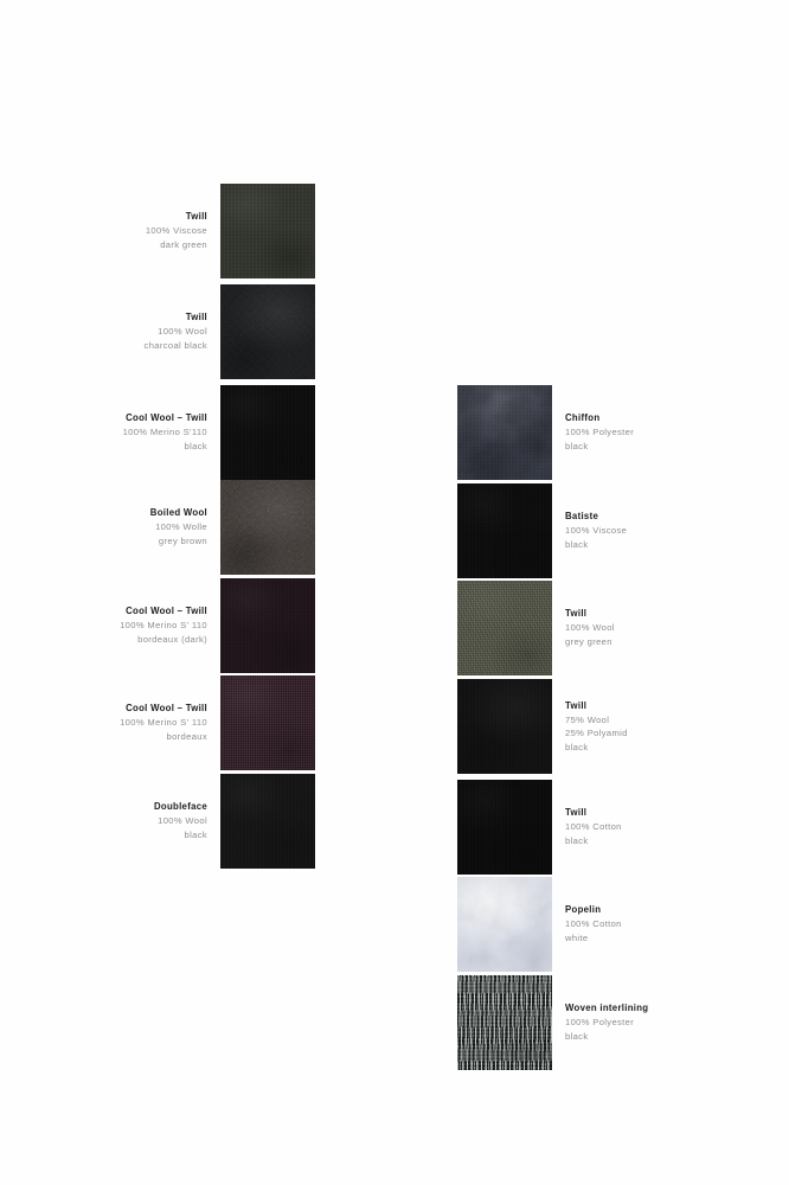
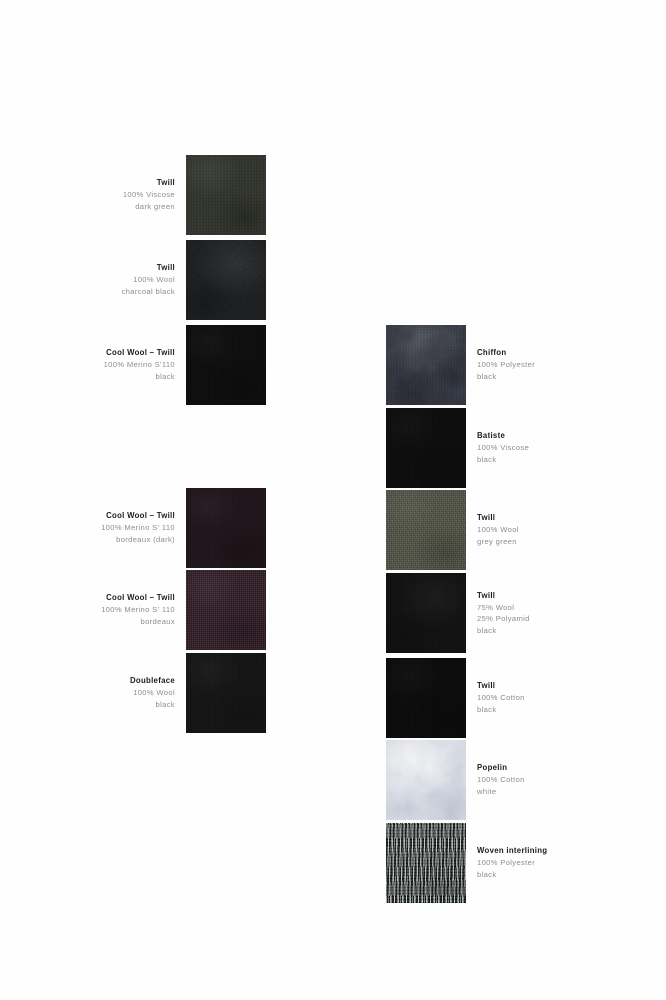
  Twill
  100% Viscose
  dark green
  Twill
  100% Wool
  charcoal black
  Cool Wool – Twill
  100% Merino S'110
  black
- Boiled Wool
- 100% Wolle
- grey brown
  Cool Wool – Twill
  100% Merino S' 110
  bordeaux (dark)
  Cool Wool – Twill
  100% Merino S' 110
  bordeaux
  Doubleface
  100% Wool
  black
  Chiffon
  100% Polyester
  black
  Batiste
  100% Viscose
  black
  Twill
  100% Wool
  grey green
  Twill
  75% Wool
  25% Polyamid
  black
  Twill
  100% Cotton
  black
  Popelin
  100% Cotton
  white
  Woven interlining
  100% Polyester
  black
